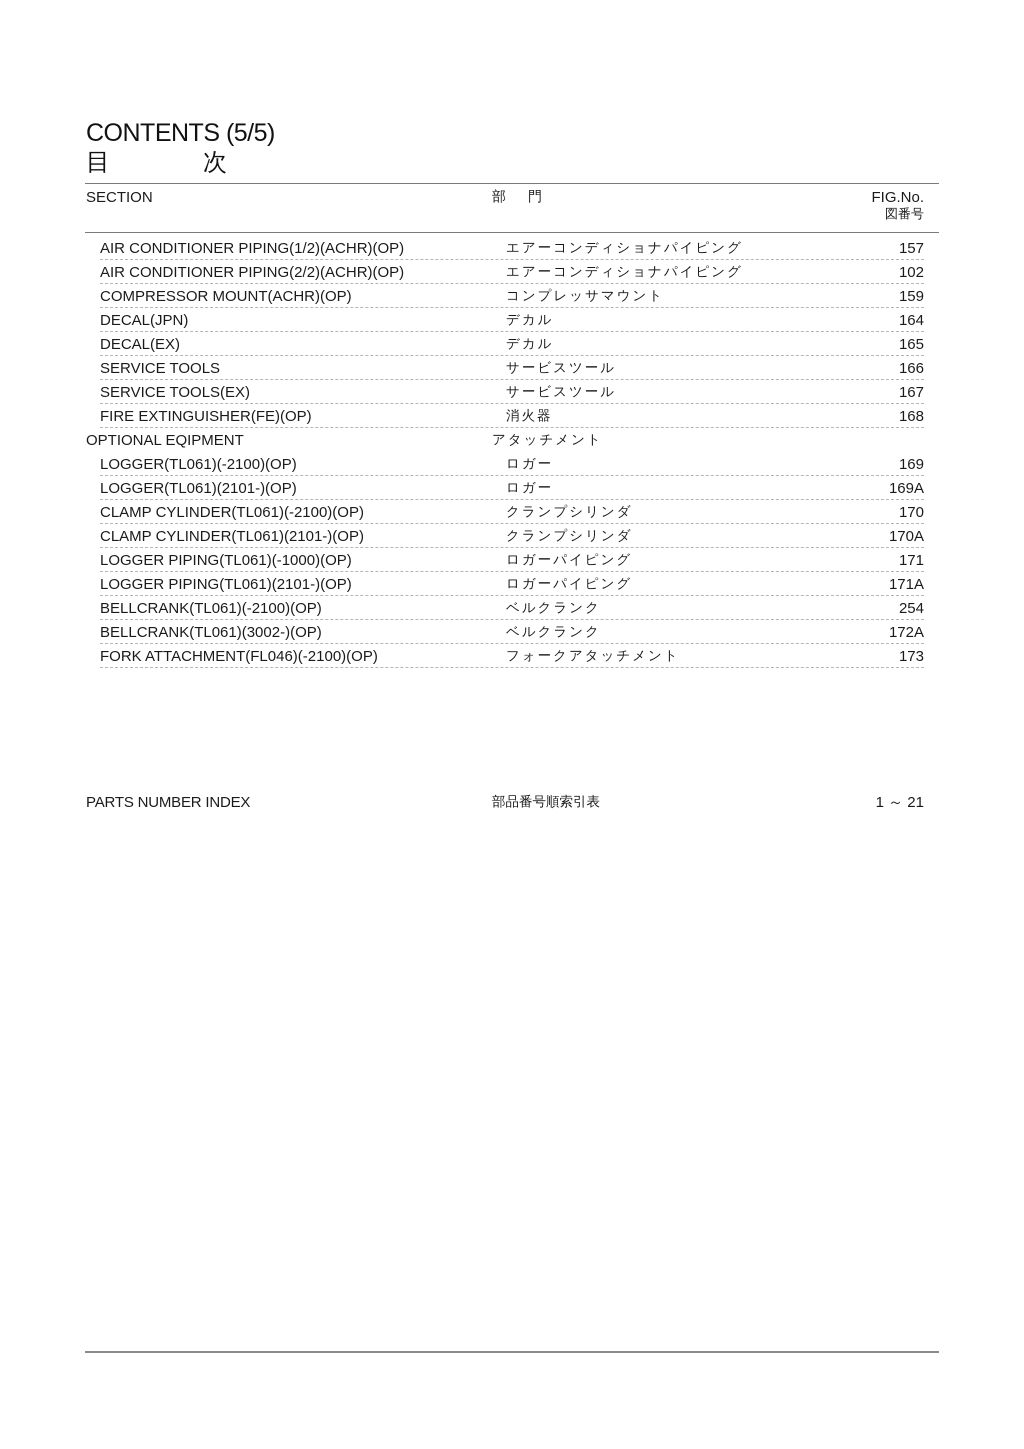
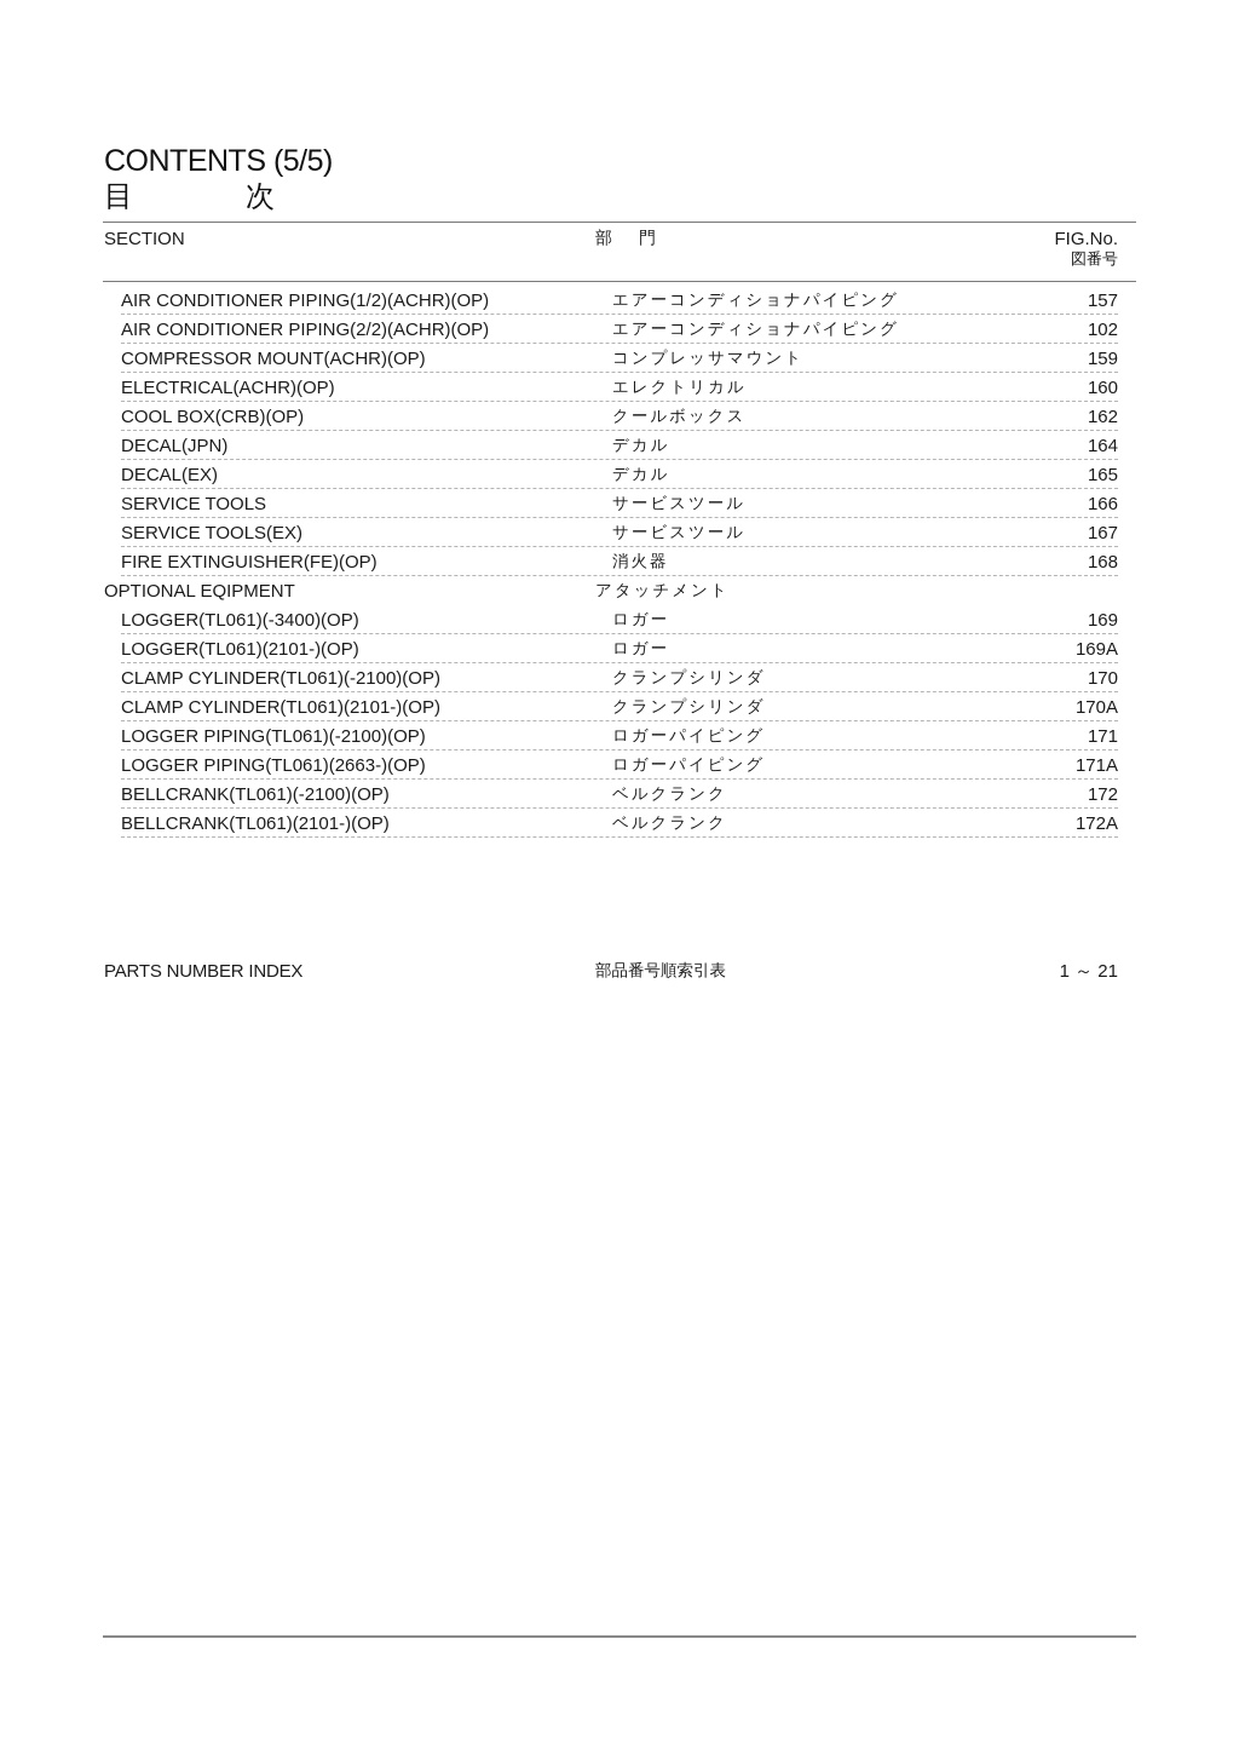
  CONTENTS (5/5)
  目
  次
  SECTION
  部 門
  FIG.No.
  図番号
  AIR CONDITIONER PIPING(1/2)(ACHR)(OP)
  エアーコンディショナパイピング
  157
  AIR CONDITIONER PIPING(2/2)(ACHR)(OP)
  エアーコンディショナパイピング
  102
  COMPRESSOR MOUNT(ACHR)(OP)
  コンプレッサマウント
  159
+ ELECTRICAL(ACHR)(OP)
+ エレクトリカル
+ 160
+ COOL BOX(CRB)(OP)
+ クールボックス
+ 162
  DECAL(JPN)
  デカル
  164
  DECAL(EX)
  デカル
  165
  SERVICE TOOLS
  サービスツール
  166
  SERVICE TOOLS(EX)
  サービスツール
  167
  FIRE EXTINGUISHER(FE)(OP)
  消火器
  168
  OPTIONAL EQIPMENT
  アタッチメント
- LOGGER(TL061)(-2100)(OP)
+ LOGGER(TL061)(-3400)(OP)
  ロガー
  169
  LOGGER(TL061)(2101-)(OP)
  ロガー
  169A
  CLAMP CYLINDER(TL061)(-2100)(OP)
  クランプシリンダ
  170
  CLAMP CYLINDER(TL061)(2101-)(OP)
  クランプシリンダ
  170A
- LOGGER PIPING(TL061)(-1000)(OP)
+ LOGGER PIPING(TL061)(-2100)(OP)
  ロガーパイピング
  171
- LOGGER PIPING(TL061)(2101-)(OP)
+ LOGGER PIPING(TL061)(2663-)(OP)
  ロガーパイピング
  171A
  BELLCRANK(TL061)(-2100)(OP)
  ベルクランク
- 254
+ 172
- BELLCRANK(TL061)(3002-)(OP)
+ BELLCRANK(TL061)(2101-)(OP)
  ベルクランク
  172A
- FORK ATTACHMENT(FL046)(-2100)(OP)
- フォークアタッチメント
- 173
  PARTS NUMBER INDEX
  部品番号順索引表
  1 ～ 21
